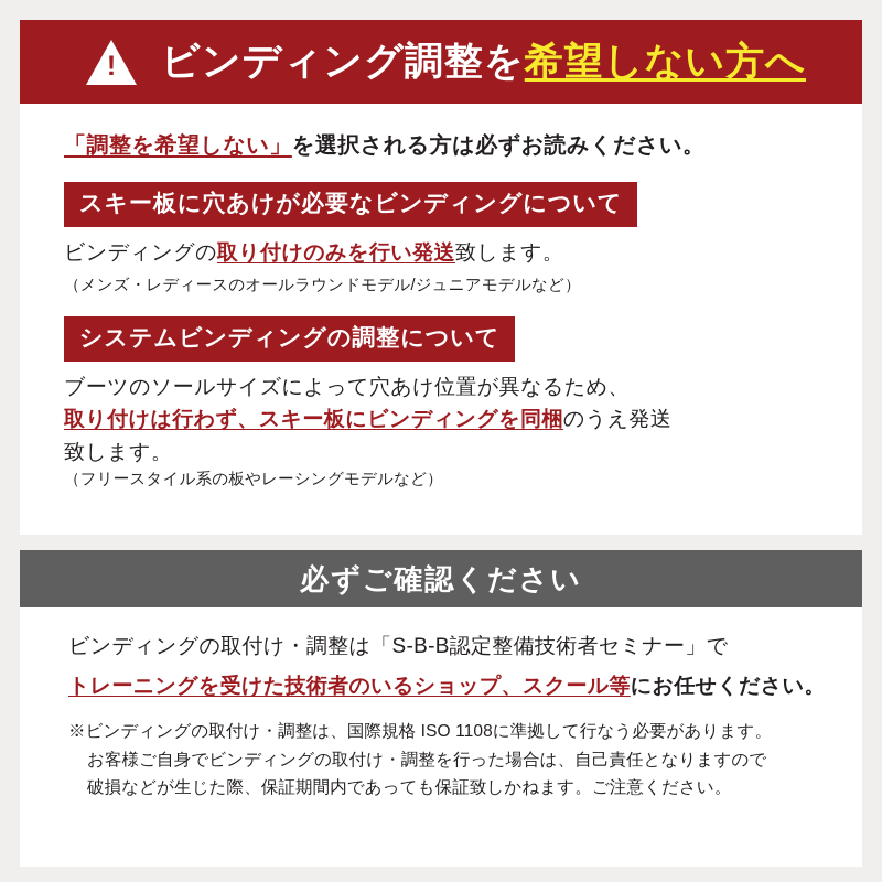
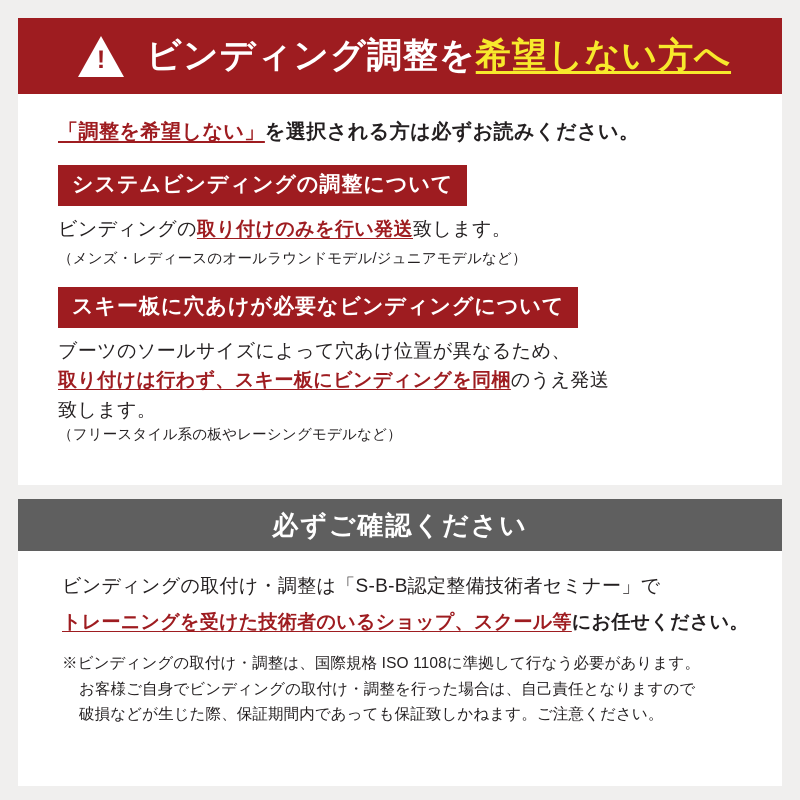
  !
  ビンディング調整を希望しない方へ
  「調整を希望しない」を選択される方は必ずお読みください。
- スキー板に穴あけが必要なビンディングについて
+ システムビンディングの調整について
  ビンディングの取り付けのみを行い発送致します。
  （メンズ・レディースのオールラウンドモデル/ジュニアモデルなど）
- システムビンディングの調整について
+ スキー板に穴あけが必要なビンディングについて
  ブーツのソールサイズによって穴あけ位置が異なるため、
  取り付けは行わず、スキー板にビンディングを同梱のうえ発送
  致します。
  （フリースタイル系の板やレーシングモデルなど）
  必ずご確認ください
  ビンディングの取付け・調整は「S-B-B認定整備技術者セミナー」で
  トレーニングを受けた技術者のいるショップ、スクール等にお任せください。
  ※ビンディングの取付け・調整は、国際規格 ISO 1108に準拠して行なう必要があります。
  お客様ご自身でビンディングの取付け・調整を行った場合は、自己責任となりますので
  破損などが生じた際、保証期間内であっても保証致しかねます。ご注意ください。
